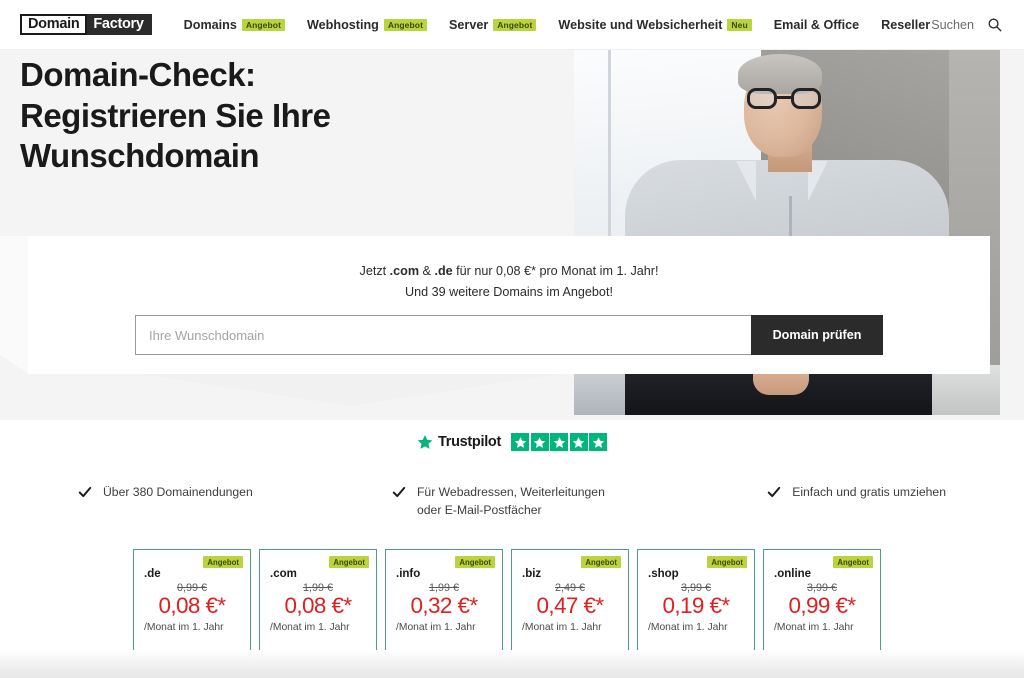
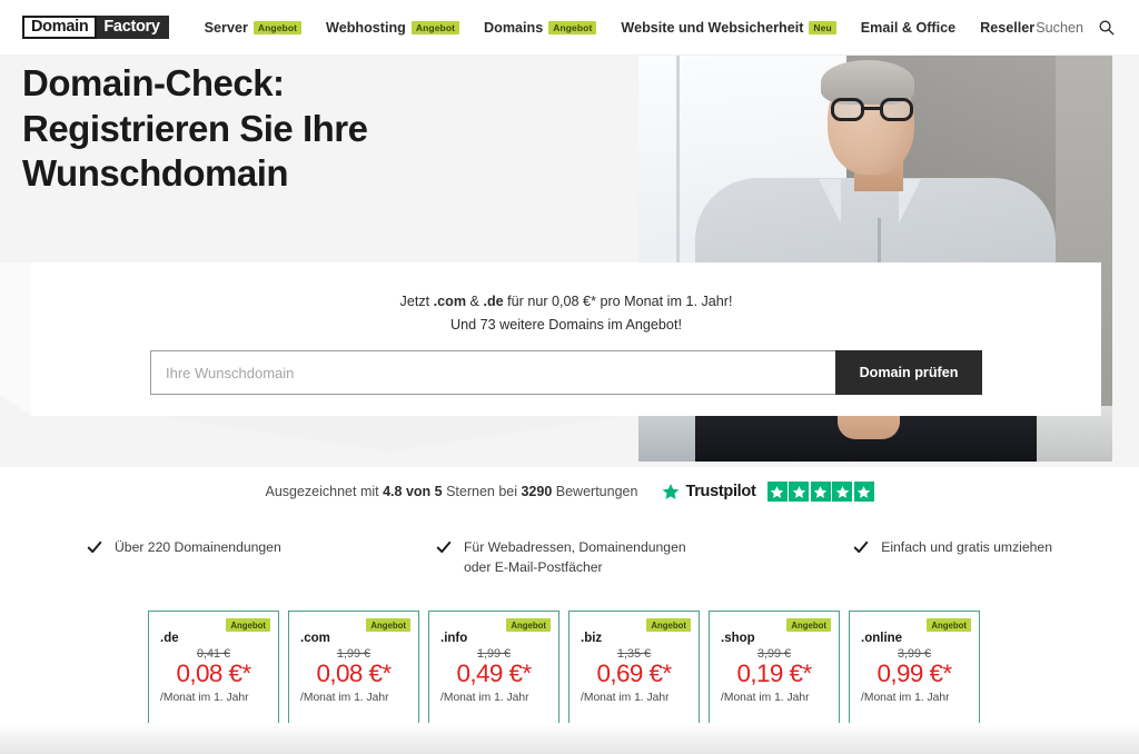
  Domain
  Factory
- Domains
+ Server
  Angebot
  Webhosting
  Angebot
- Server
+ Domains
  Angebot
  Website und Websicherheit
  Neu
  Email & Office
  Reseller
  Suchen
  Domain-Check:
  Registrieren Sie Ihre
  Wunschdomain
  Jetzt .com & .de für nur 0,08 €* pro Monat im 1. Jahr!
- Und 39 weitere Domains im Angebot!
+ Und 73 weitere Domains im Angebot!
  Ihre Wunschdomain
  Domain prüfen
+ Ausgezeichnet mit 4.8 von 5 Sternen bei 3290 Bewertungen
  Trustpilot
- Über 380 Domainendungen
+ Über 220 Domainendungen
- Für Webadressen, Weiterleitungen oder E-Mail-Postfächer
+ Für Webadressen, Domainendungen oder E-Mail-Postfächer
  Einfach und gratis umziehen
  Angebot
  .de
- 0,99 €
+ 0,41 €
  0,08 €*
  /Monat im 1. Jahr
  Angebot
  .com
  1,99 €
  0,08 €*
  /Monat im 1. Jahr
  Angebot
  .info
  1,99 €
- 0,32 €*
+ 0,49 €*
  /Monat im 1. Jahr
  Angebot
  .biz
- 2,49 €
+ 1,35 €
- 0,47 €*
+ 0,69 €*
  /Monat im 1. Jahr
  Angebot
  .shop
  3,99 €
  0,19 €*
  /Monat im 1. Jahr
  Angebot
  .online
  3,99 €
  0,99 €*
  /Monat im 1. Jahr
